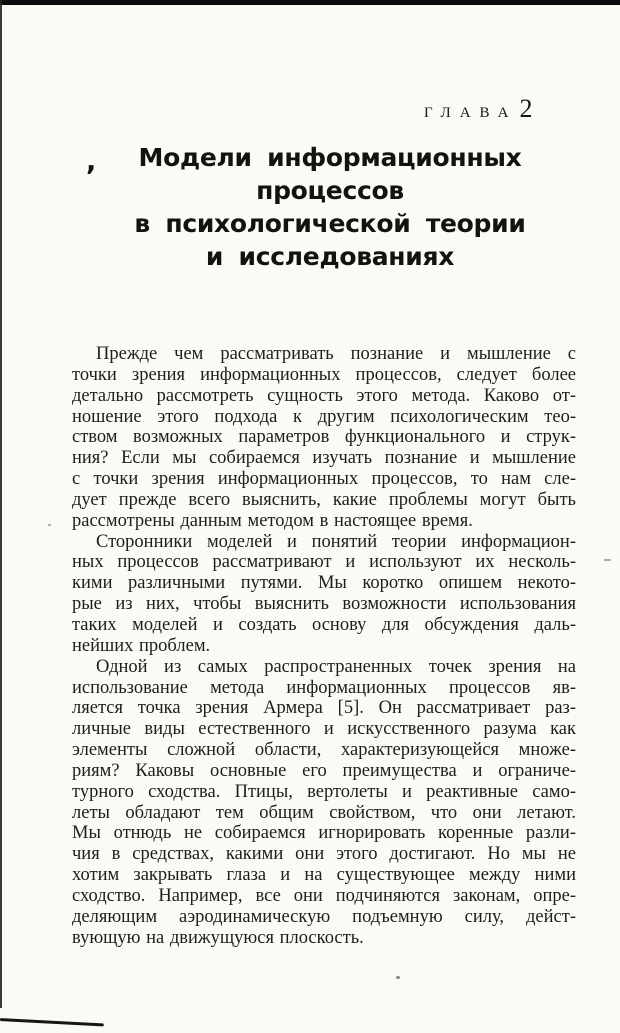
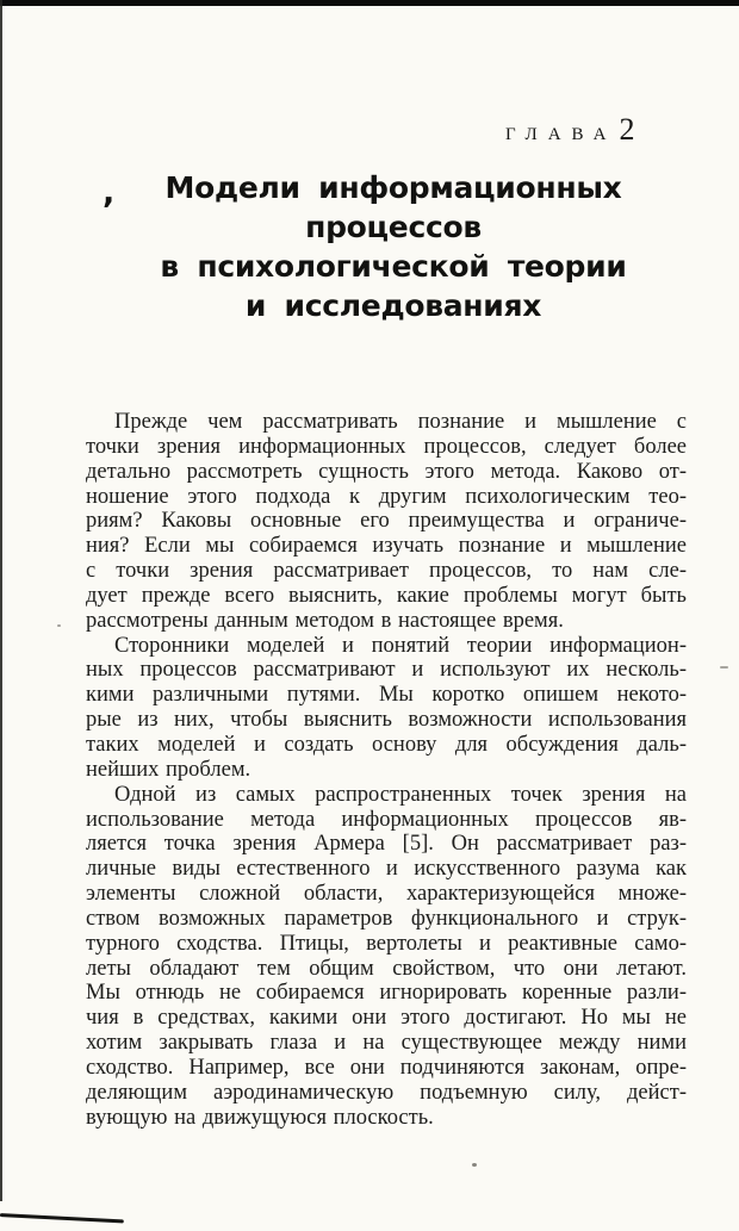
  ГЛАВА
  2
  ,
  Модели информационных процессов
  в психологической теории
  и исследованиях
  Прежде чем рассматривать познание и мышление с
  точки зрения информационных процессов, следует более
  детально рассмотреть сущность этого метода. Каково от-
  ношение этого подхода к другим психологическим тео-
- ством возможных параметров функционального и струк-
+ риям? Каковы основные его преимущества и ограниче-
  ния? Если мы собираемся изучать познание и мышление
- с точки зрения информационных процессов, то нам сле-
+ с точки зрения рассматривает процессов, то нам сле-
  дует прежде всего выяснить, какие проблемы могут быть
  рассмотрены данным методом в настоящее время.
  Сторонники моделей и понятий теории информацион-
  ных процессов рассматривают и используют их несколь-
  кими различными путями. Мы коротко опишем некото-
  рые из них, чтобы выяснить возможности использования
  таких моделей и создать основу для обсуждения даль-
  нейших проблем.
  Одной из самых распространенных точек зрения на
  использование метода информационных процессов яв-
  ляется точка зрения Армера [5]. Он рассматривает раз-
  личные виды естественного и искусственного разума как
  элементы сложной области, характеризующейся множе-
- риям? Каковы основные его преимущества и ограниче-
+ ством возможных параметров функционального и струк-
  турного сходства. Птицы, вертолеты и реактивные само-
  леты обладают тем общим свойством, что они летают.
  Мы отнюдь не собираемся игнорировать коренные разли-
  чия в средствах, какими они этого достигают. Но мы не
  хотим закрывать глаза и на существующее между ними
  сходство. Например, все они подчиняются законам, опре-
  деляющим аэродинамическую подъемную силу, дейст-
  вующую на движущуюся плоскость.
